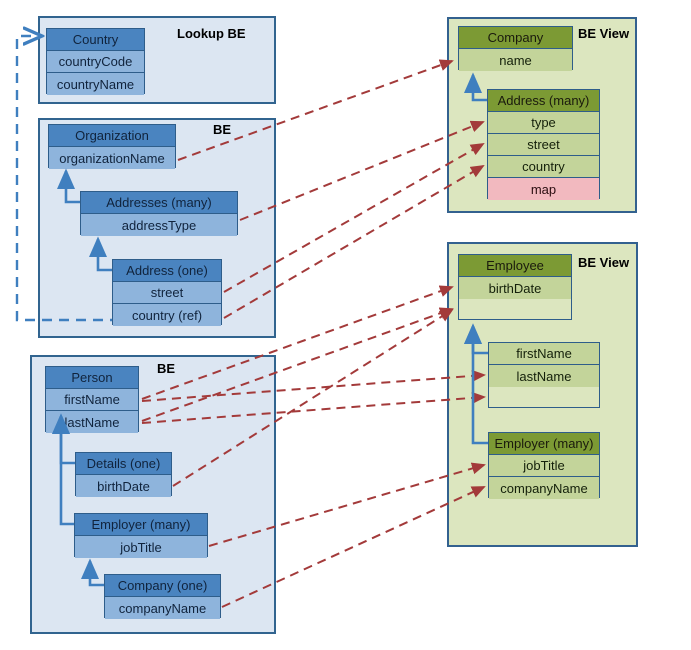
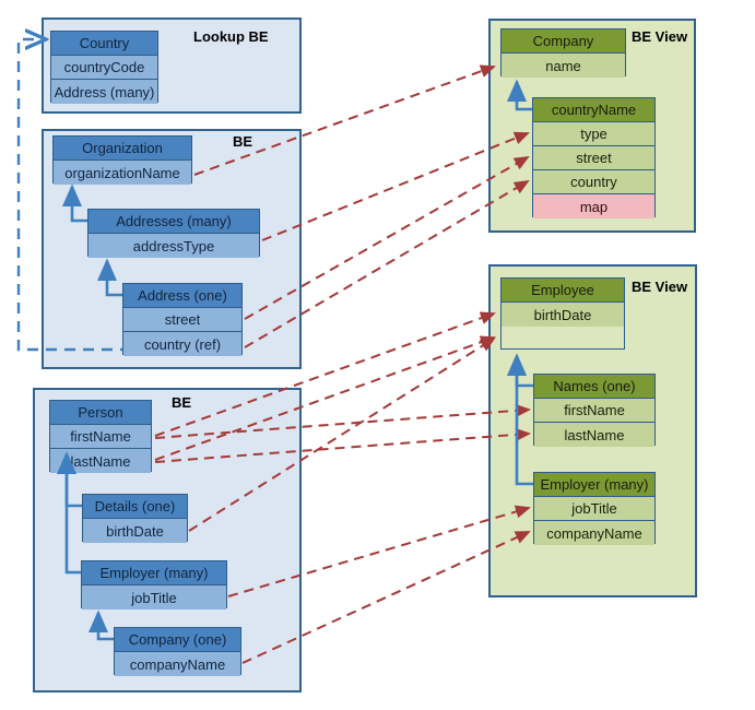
  Country
  countryCode
- countryName
+ Address (many)
  Organization
  organizationName
  Addresses (many)
  addressType
  Address (one)
  street
  country (ref)
  Person
  firstName
  lastName
  Details (one)
  birthDate
  Employer (many)
  jobTitle
  Company (one)
  companyName
  Company
  name
- Address (many)
+ countryName
  type
  street
  country
  map
  Employee
  birthDate
+ Names (one)
  firstName
  lastName
  Employer (many)
  jobTitle
  companyName
  Lookup BE
  BE
  BE
  BE View
  BE View
